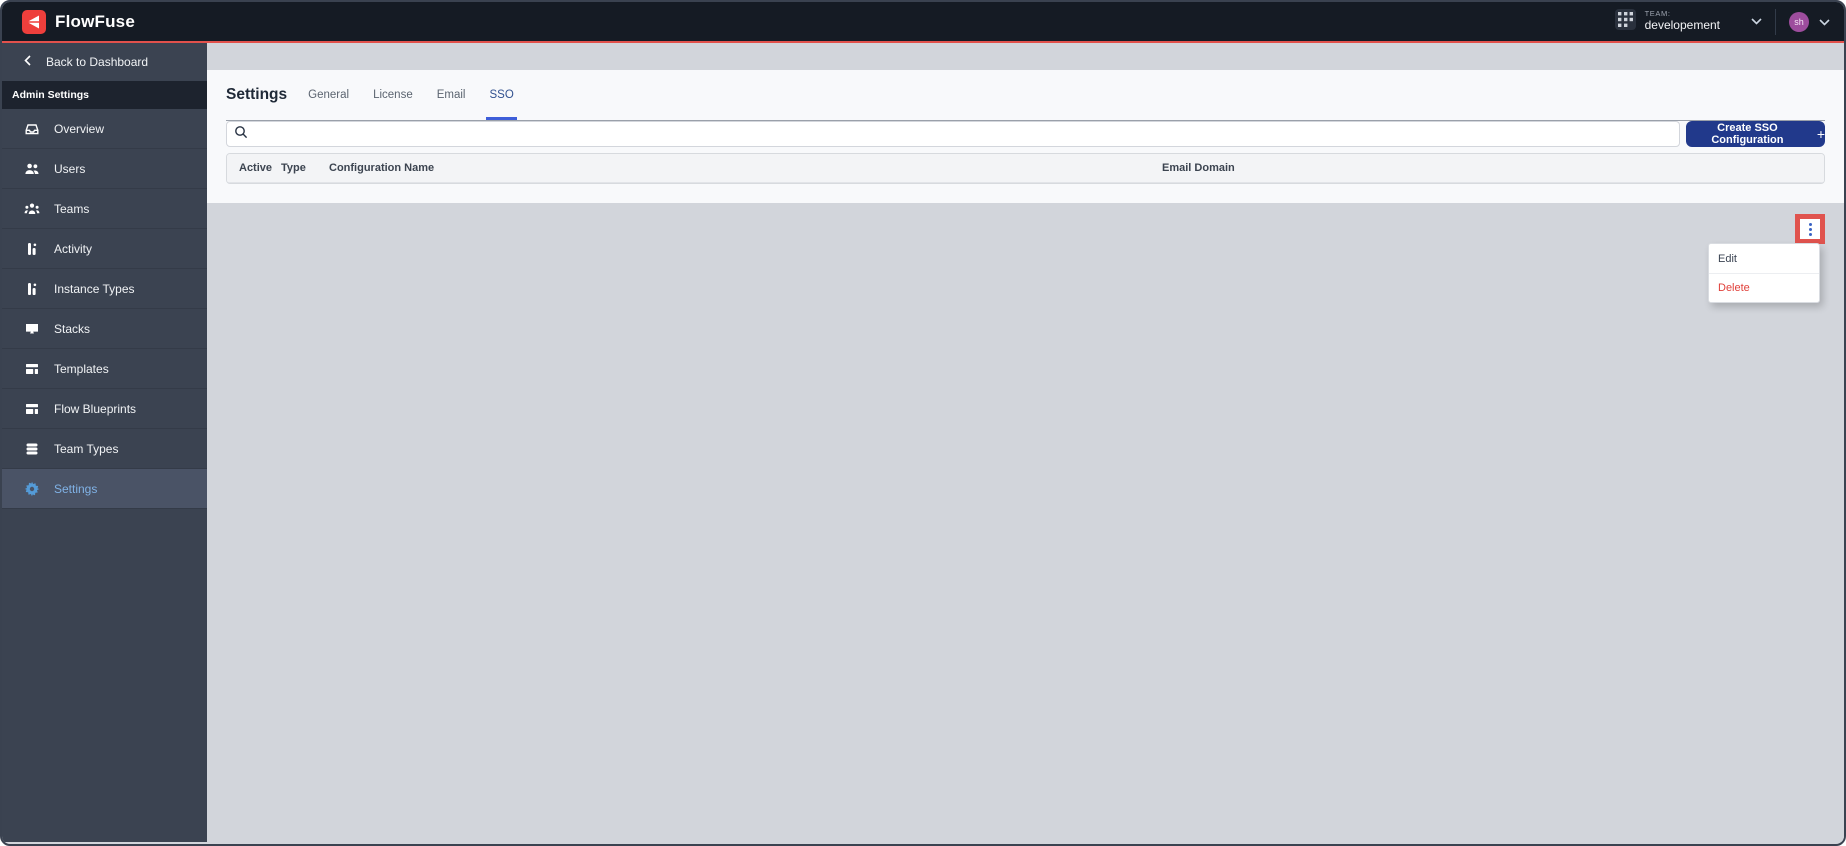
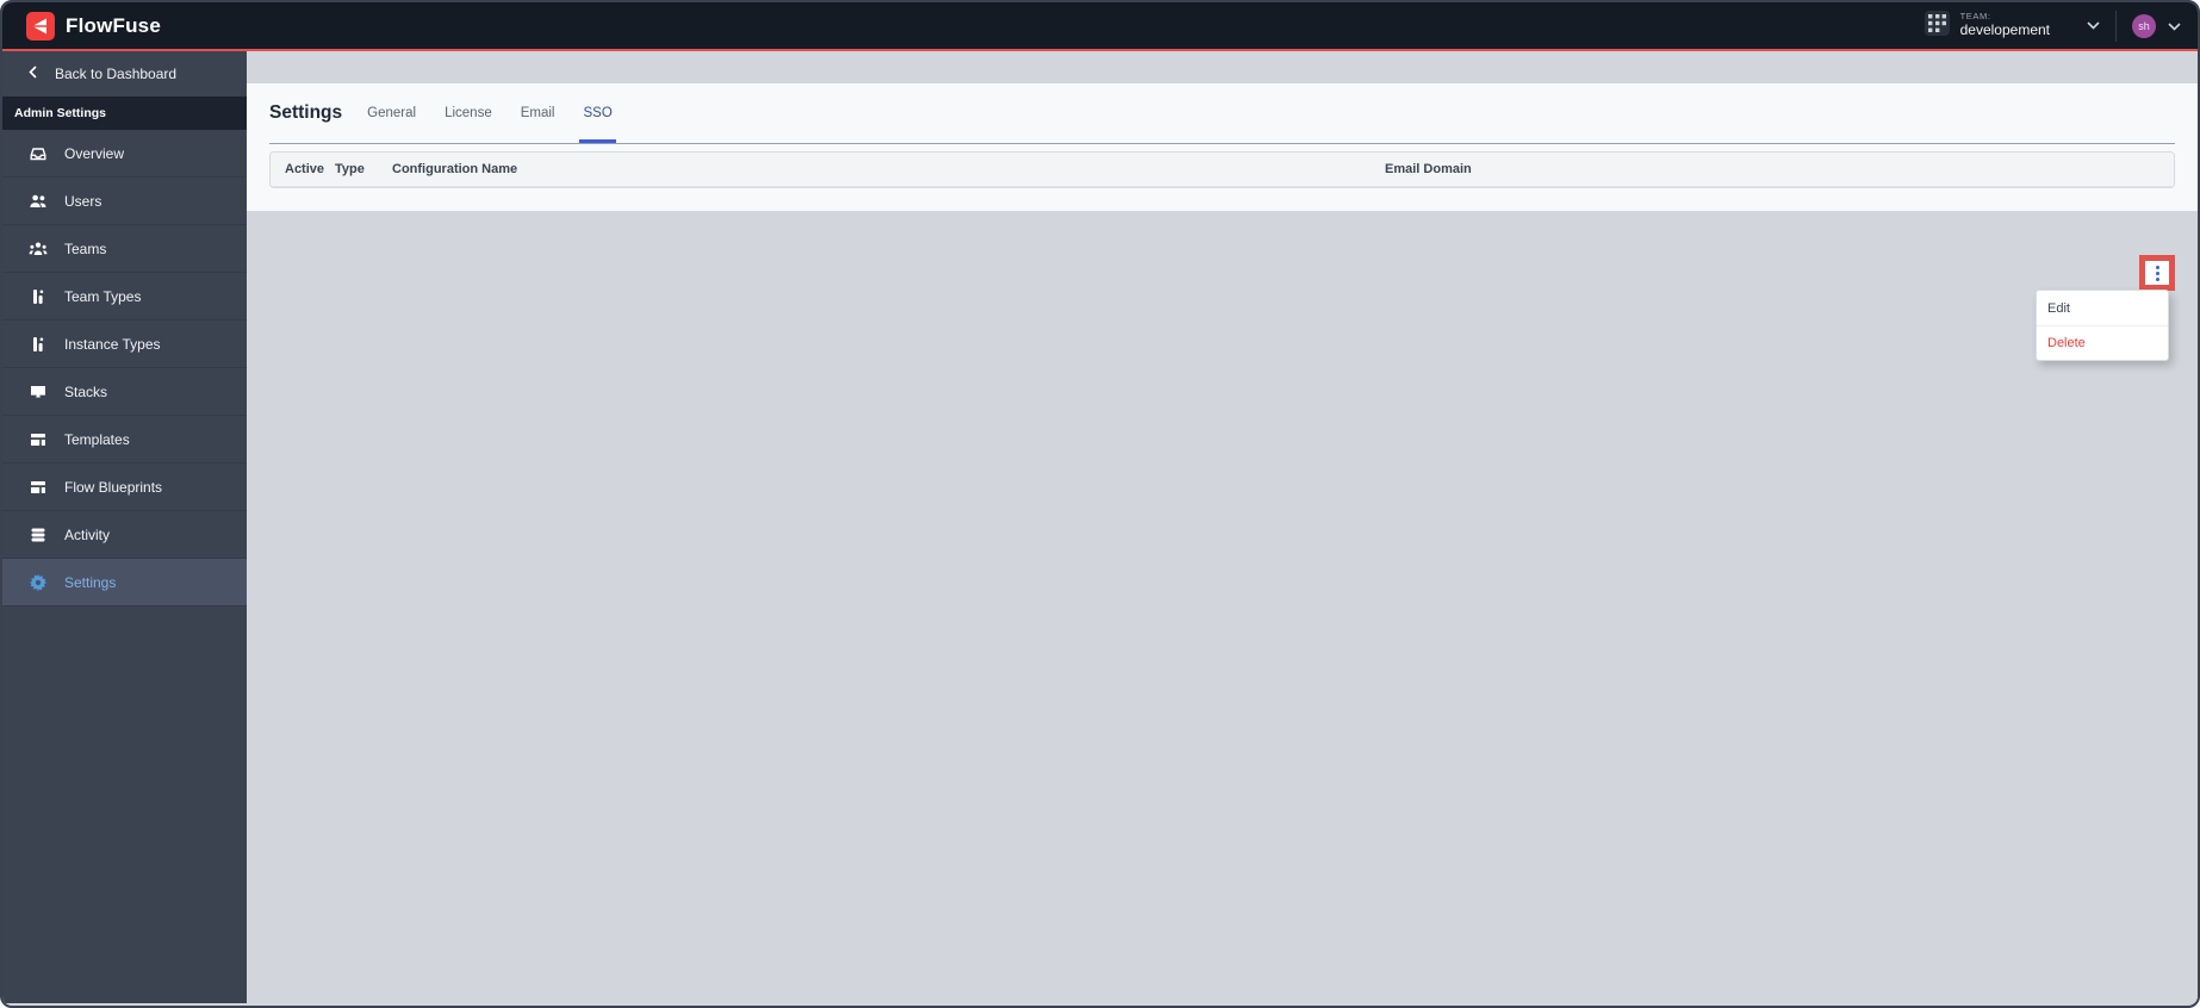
  FlowFuse
  TEAM:
  developement
  sh
  Back to Dashboard
  Admin Settings
  Overview
  Users
  Teams
- Activity
+ Team Types
  Instance Types
  Stacks
  Templates
  Flow Blueprints
- Team Types
+ Activity
  Settings
  Settings
  General
  License
  Email
  SSO
- Create SSO Configuration
- +
  Active
  Type
  Configuration Name
  Email Domain
  Edit
  Delete
